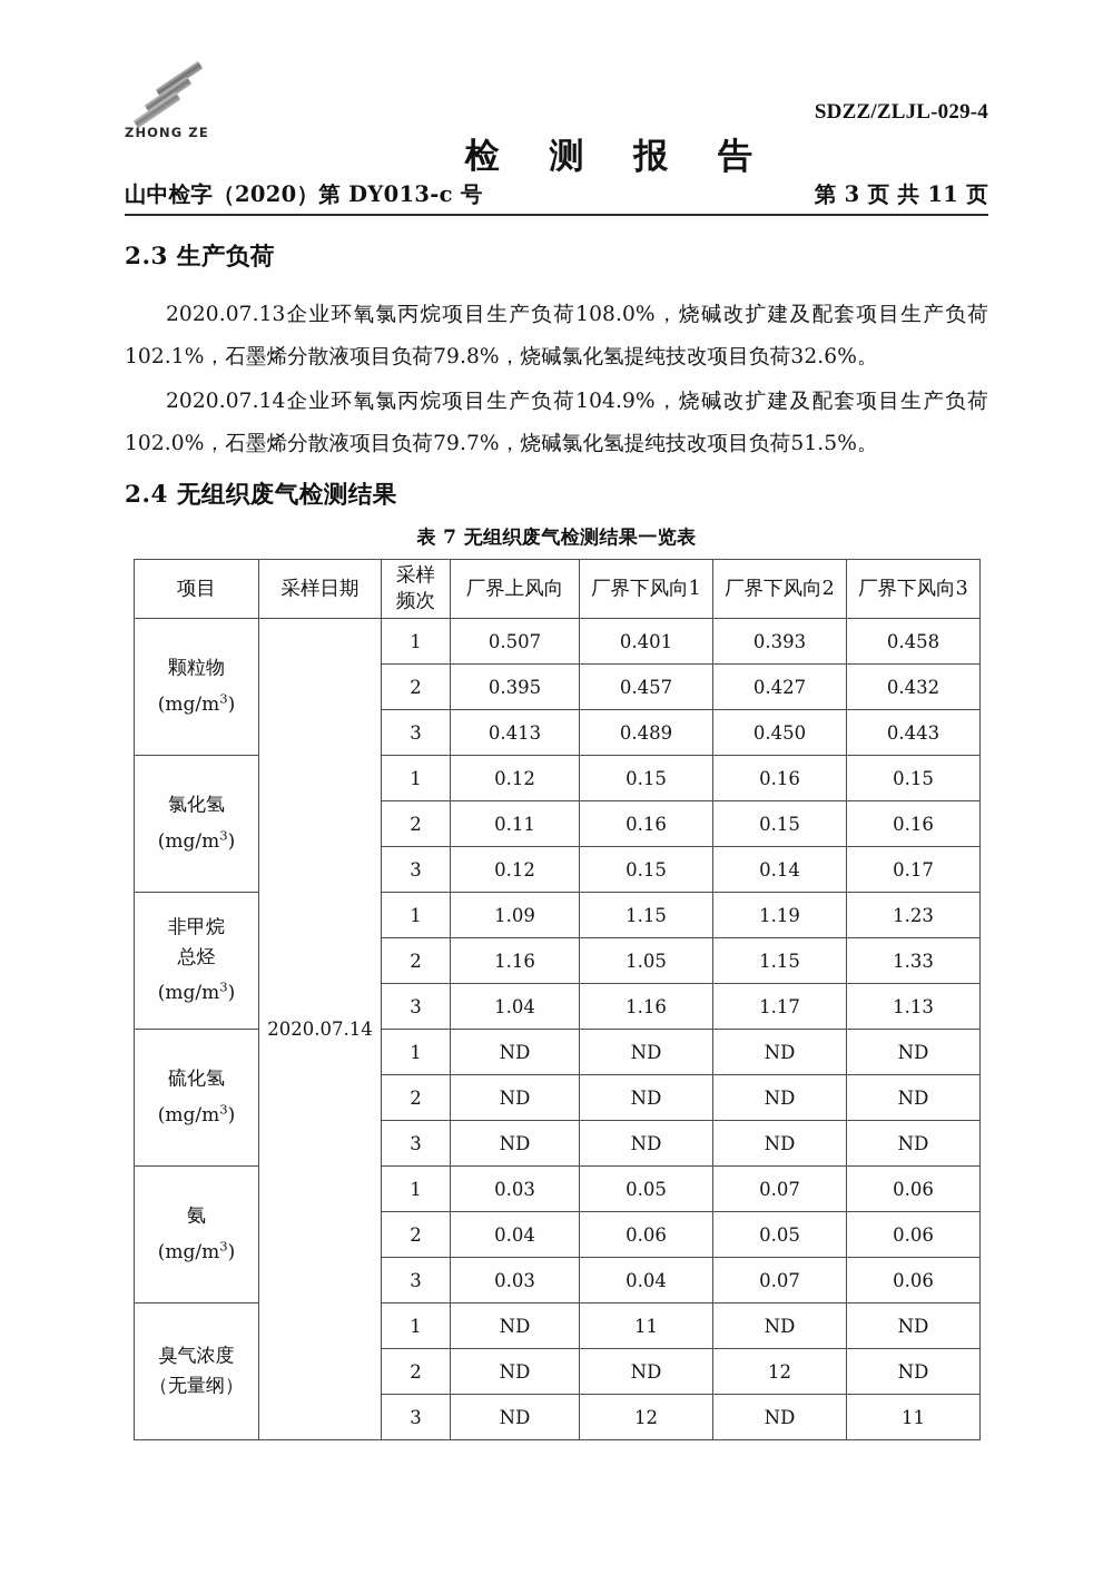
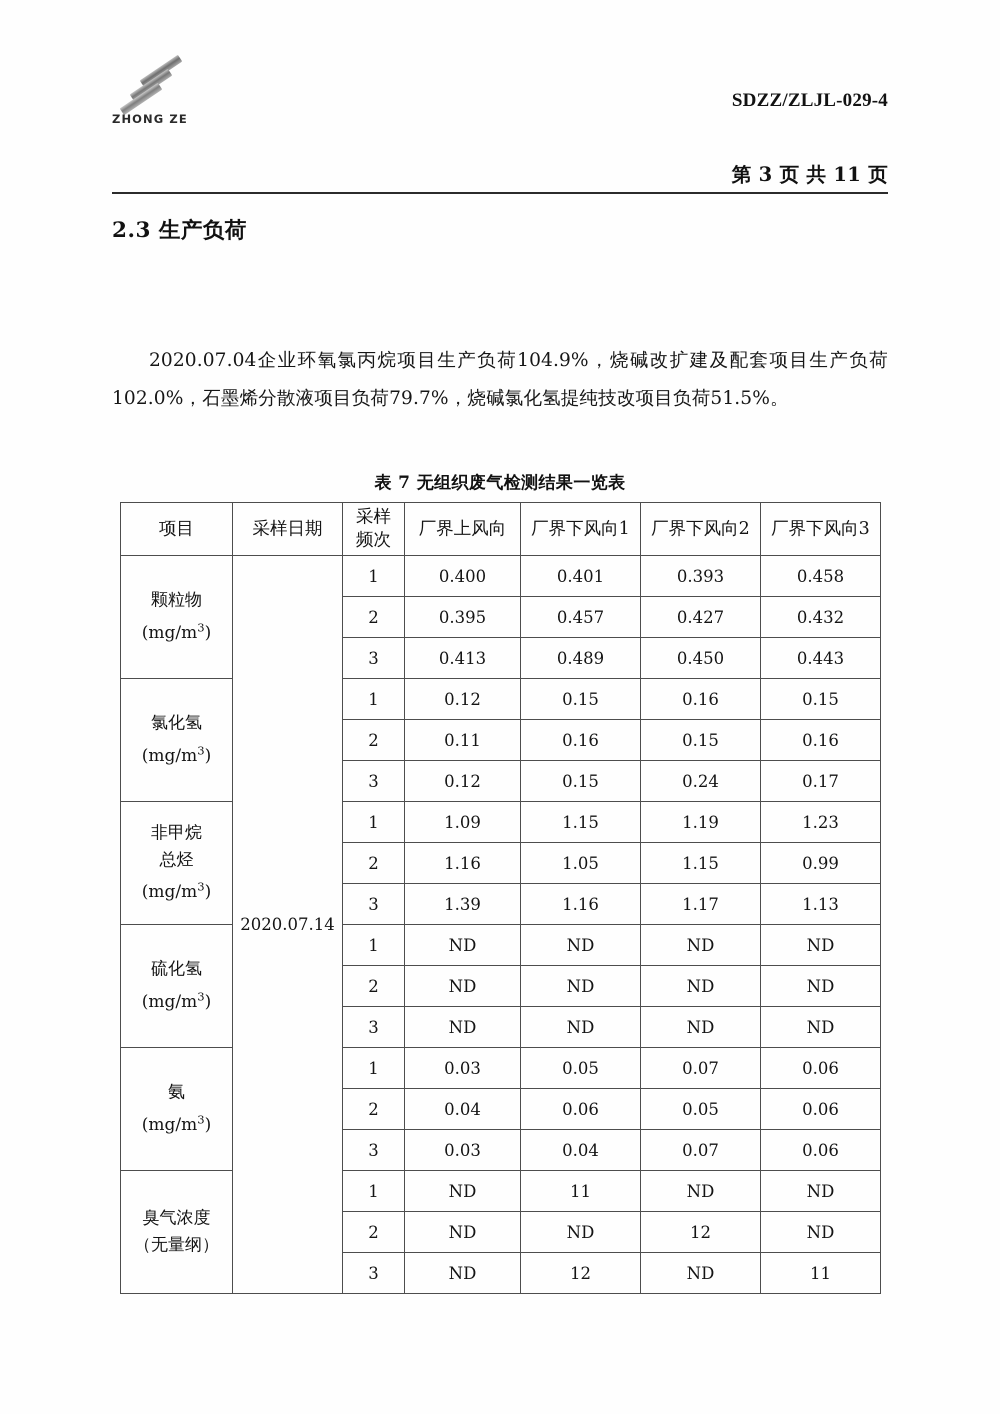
  ZHONG ZE
  SDZZ/ZLJL-029-4
- 检 测 报 告
- 山中检字（2020）第 DY013-c 号
  第 3 页 共 11 页
  2.3 生产负荷
- 2020.07.13企业环氧氯丙烷项目生产负荷108.0%，烧碱改扩建及配套项目生产负荷102.1%，石墨烯分散液项目负荷79.8%，烧碱氯化氢提纯技改项目负荷32.6%。
- 2020.07.14企业环氧氯丙烷项目生产负荷104.9%，烧碱改扩建及配套项目生产负荷102.0%，石墨烯分散液项目负荷79.7%，烧碱氯化氢提纯技改项目负荷51.5%。
+ 2020.07.04企业环氧氯丙烷项目生产负荷104.9%，烧碱改扩建及配套项目生产负荷102.0%，石墨烯分散液项目负荷79.7%，烧碱氯化氢提纯技改项目负荷51.5%。
- 2.4 无组织废气检测结果
  表 7 无组织废气检测结果一览表
  项目	采样日期	采样频次	厂界上风向	厂界下风向1	厂界下风向2	厂界下风向3
- 颗粒物(mg/m3)	2020.07.14	1	0.507	0.401	0.393	0.458
+ 颗粒物(mg/m3)	2020.07.14	1	0.400	0.401	0.393	0.458
  2	0.395	0.457	0.427	0.432
  3	0.413	0.489	0.450	0.443
  氯化氢(mg/m3)	1	0.12	0.15	0.16	0.15
  2	0.11	0.16	0.15	0.16
- 3	0.12	0.15	0.14	0.17
+ 3	0.12	0.15	0.24	0.17
  非甲烷总烃(mg/m3)	1	1.09	1.15	1.19	1.23
- 2	1.16	1.05	1.15	1.33
+ 2	1.16	1.05	1.15	0.99
- 3	1.04	1.16	1.17	1.13
+ 3	1.39	1.16	1.17	1.13
  硫化氢(mg/m3)	1	ND	ND	ND	ND
  2	ND	ND	ND	ND
  3	ND	ND	ND	ND
  氨(mg/m3)	1	0.03	0.05	0.07	0.06
  2	0.04	0.06	0.05	0.06
  3	0.03	0.04	0.07	0.06
  臭气浓度（无量纲）	1	ND	11	ND	ND
  2	ND	ND	12	ND
  3	ND	12	ND	11
